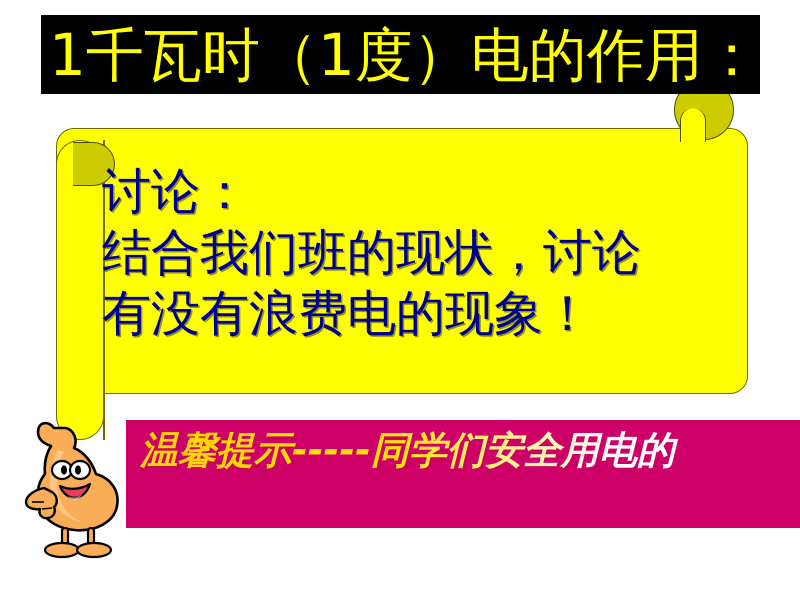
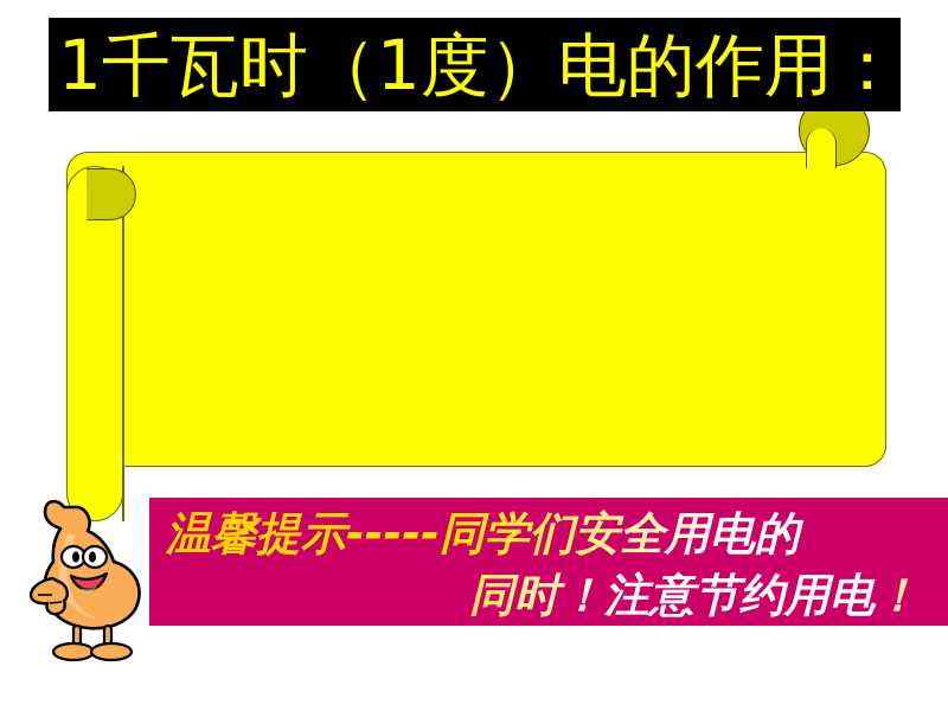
  1千瓦时（1度）电的作用：
- 讨论：
- 结合我们班的现状，讨论
- 有没有浪费电的现象！
  温馨提示-----同学们安全用电的
+ 同时！注意节约用电！
